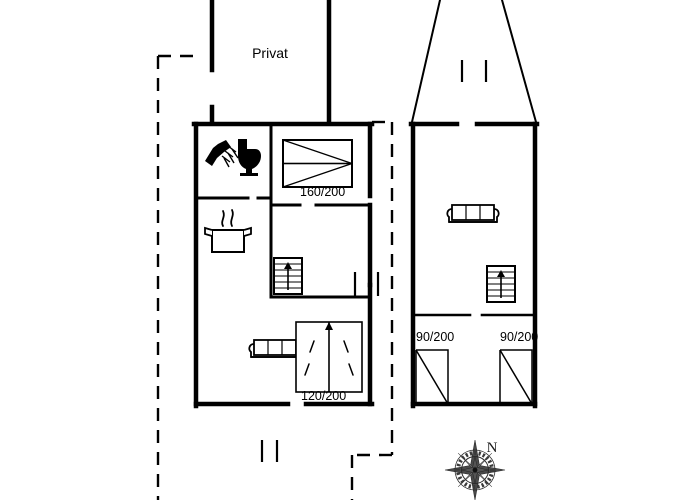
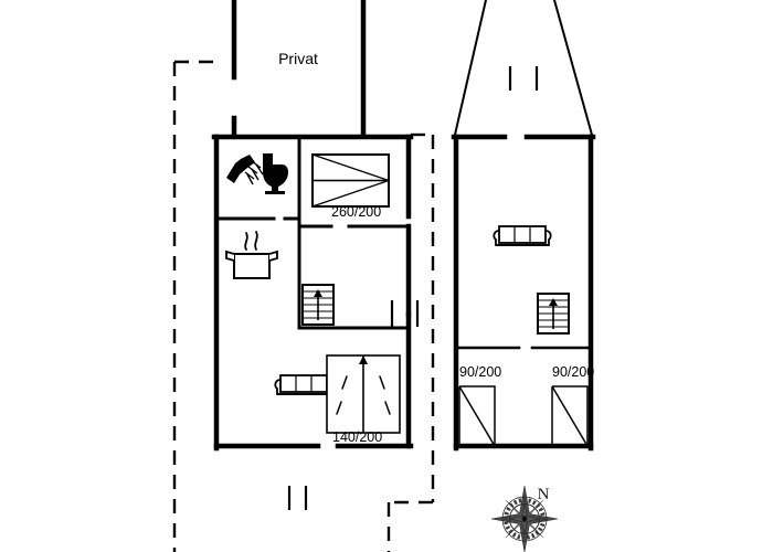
- 160/200
+ 260/200
- 120/200
+ 140/200
  Privat
  90/200
  90/200
  N
